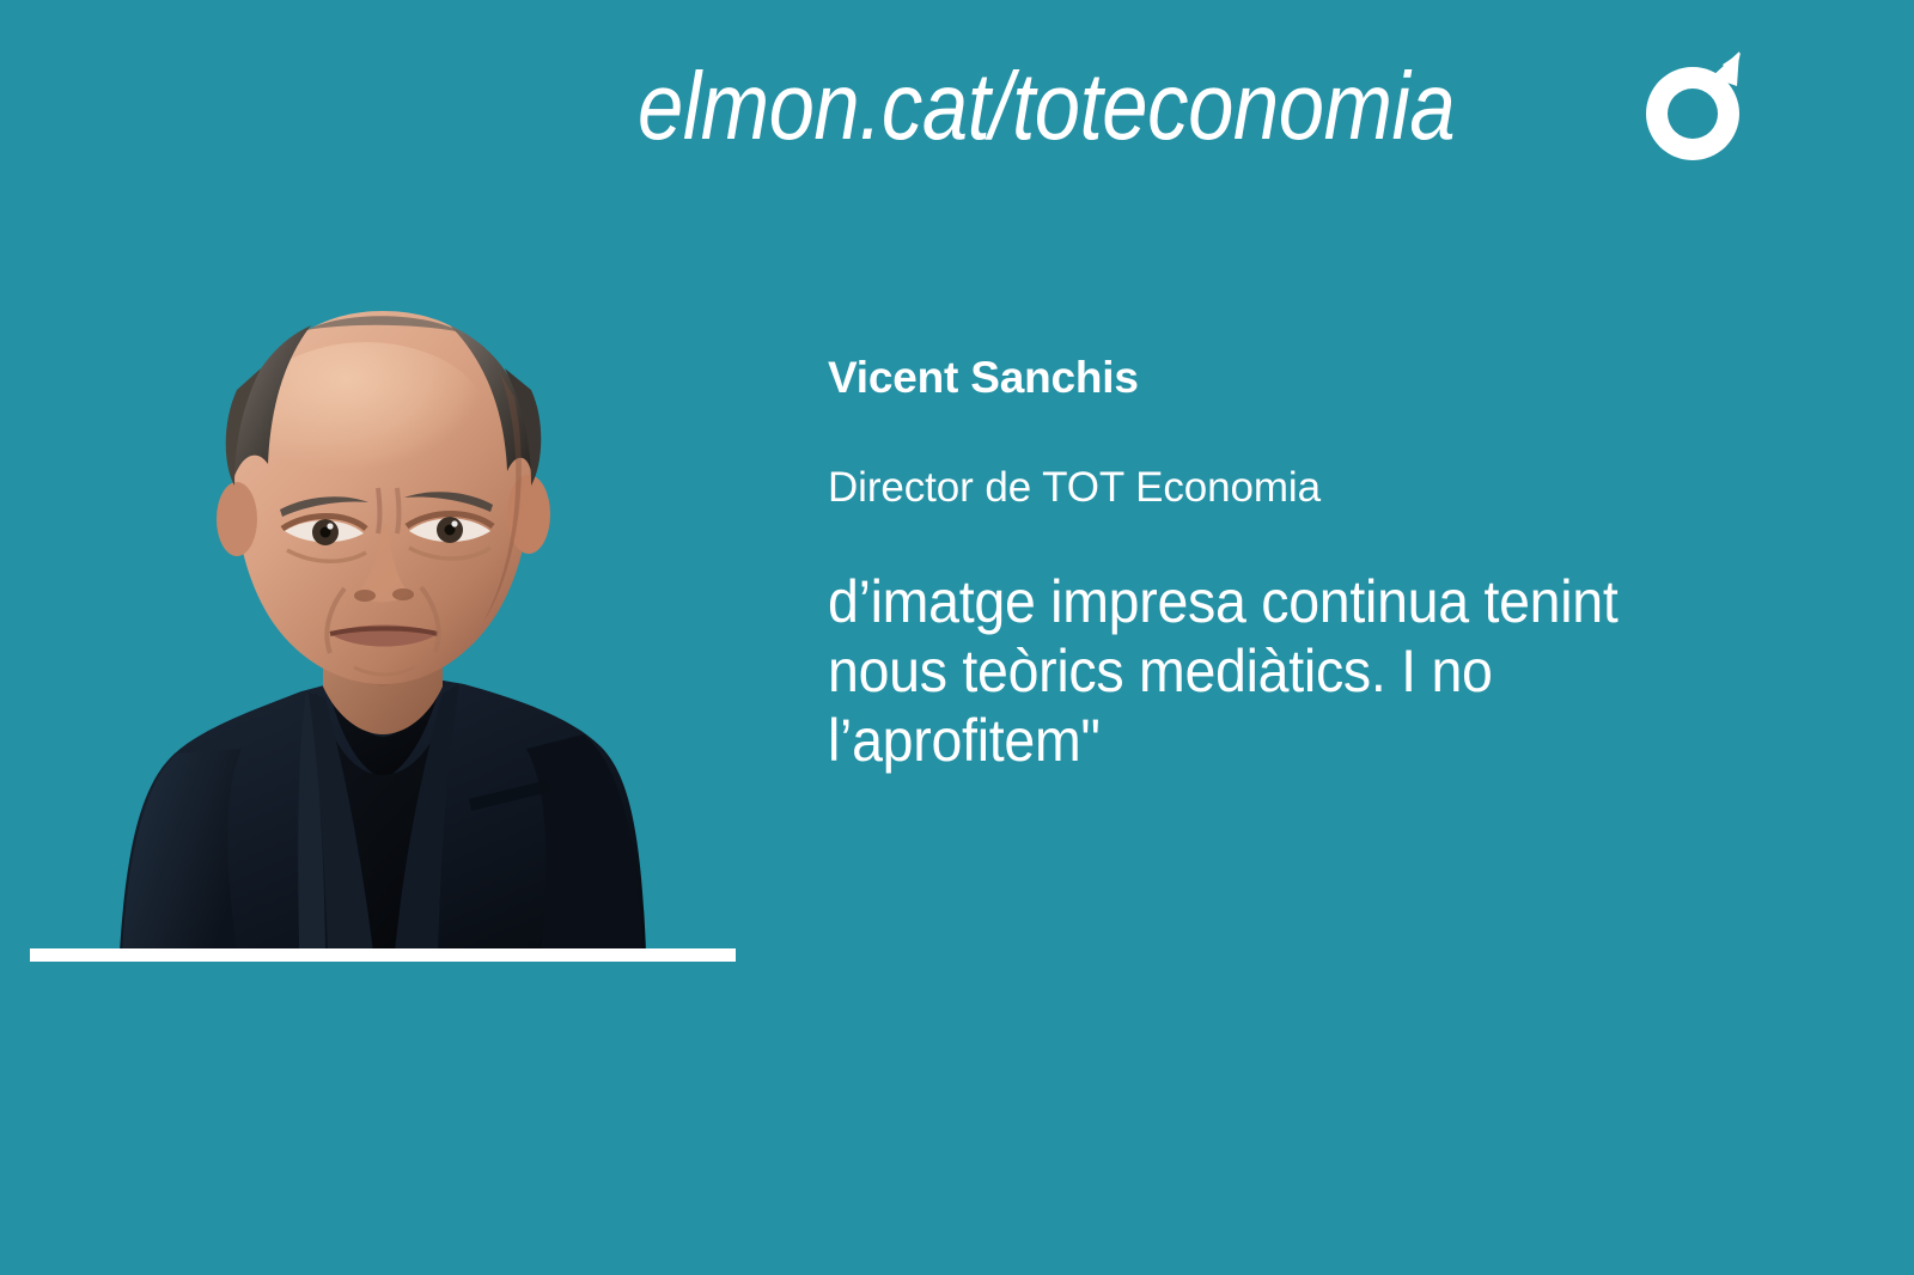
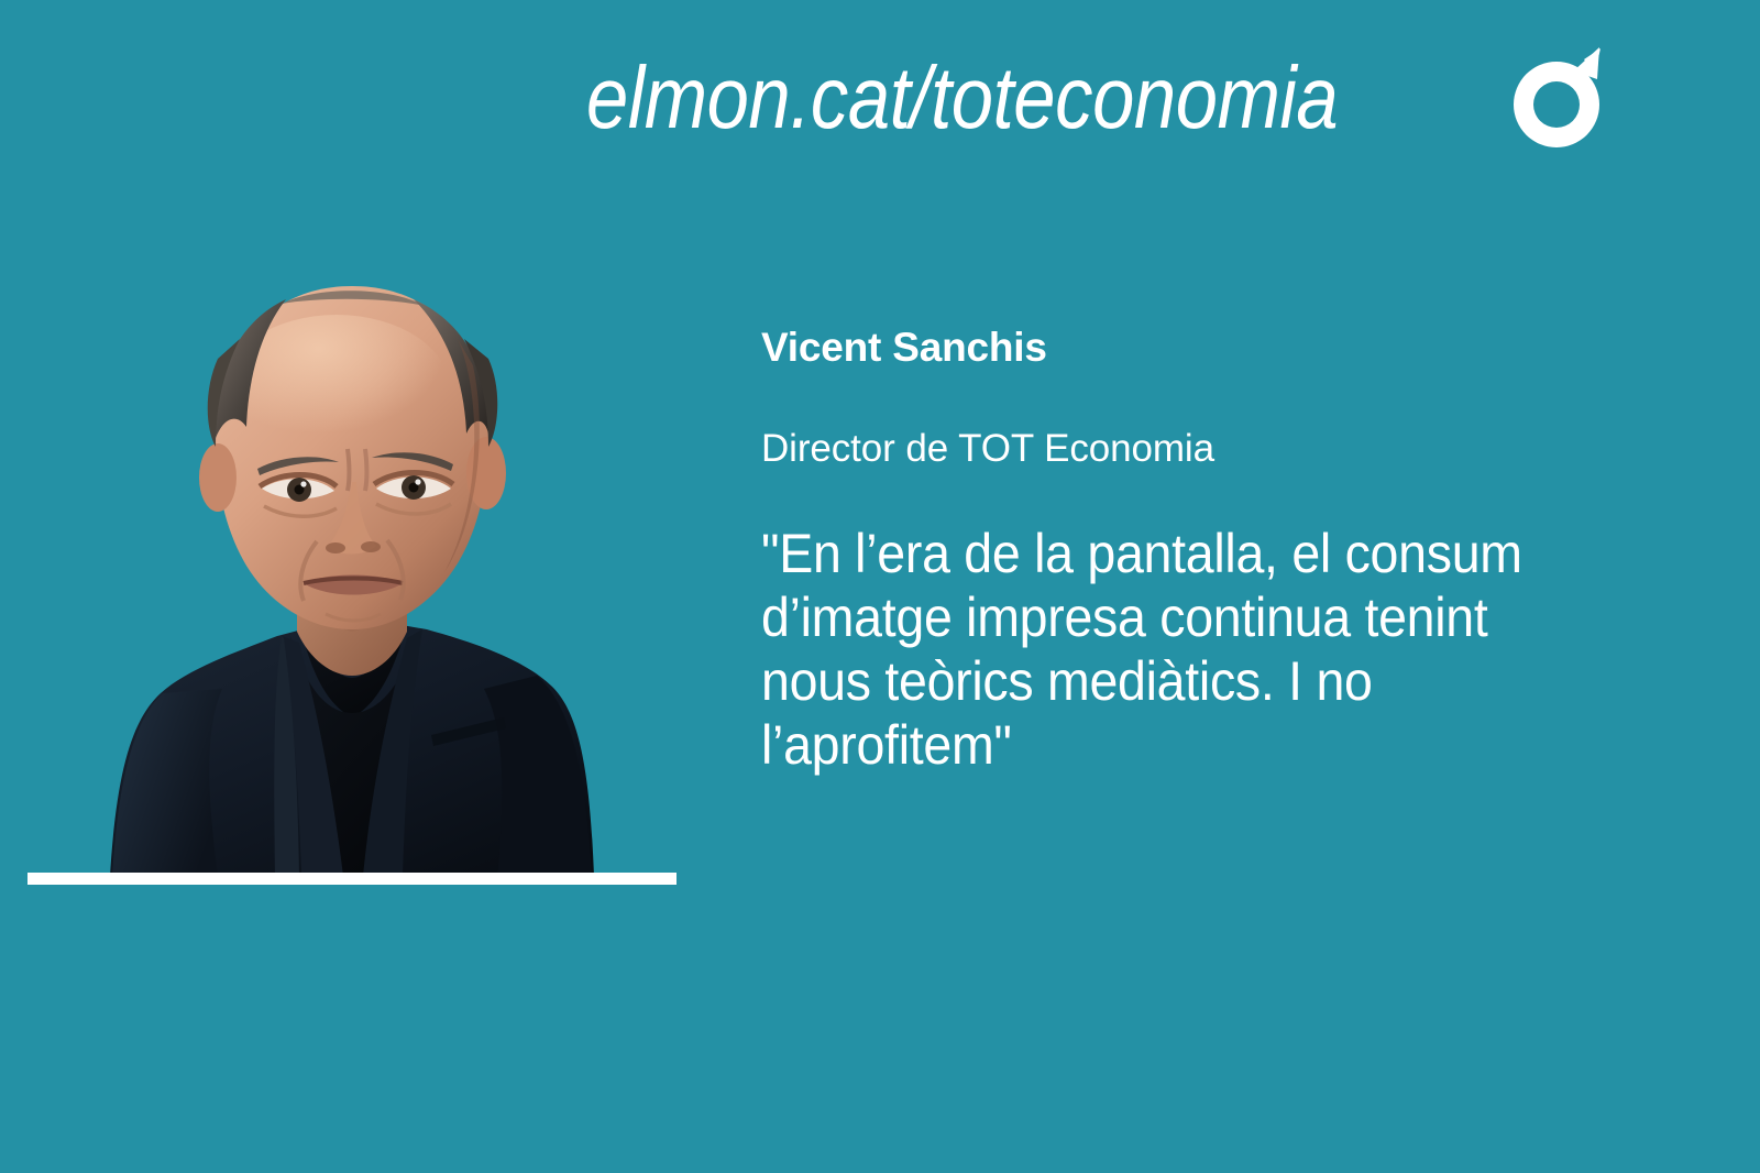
  elmon.cat/toteconomia
  Vicent Sanchis
  Director de TOT Economia
+ "En l’era de la pantalla, el consum
  d’imatge impresa continua tenint
  nous teòrics mediàtics. I no
  l’aprofitem"
